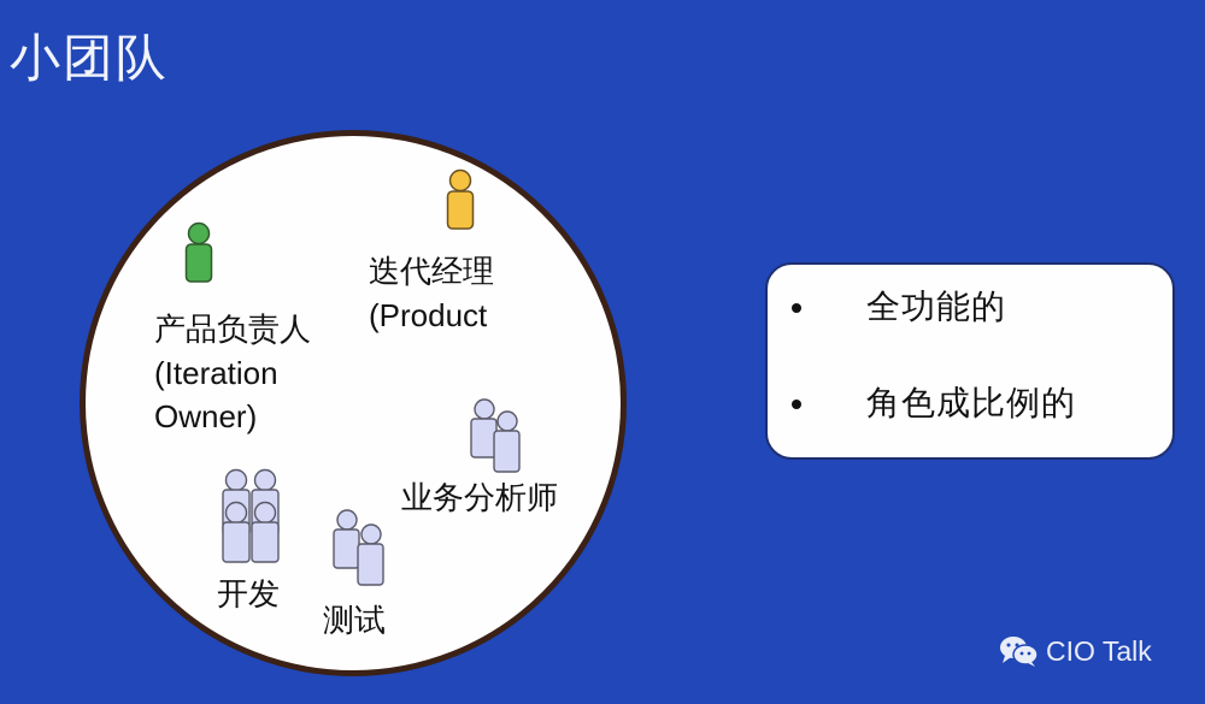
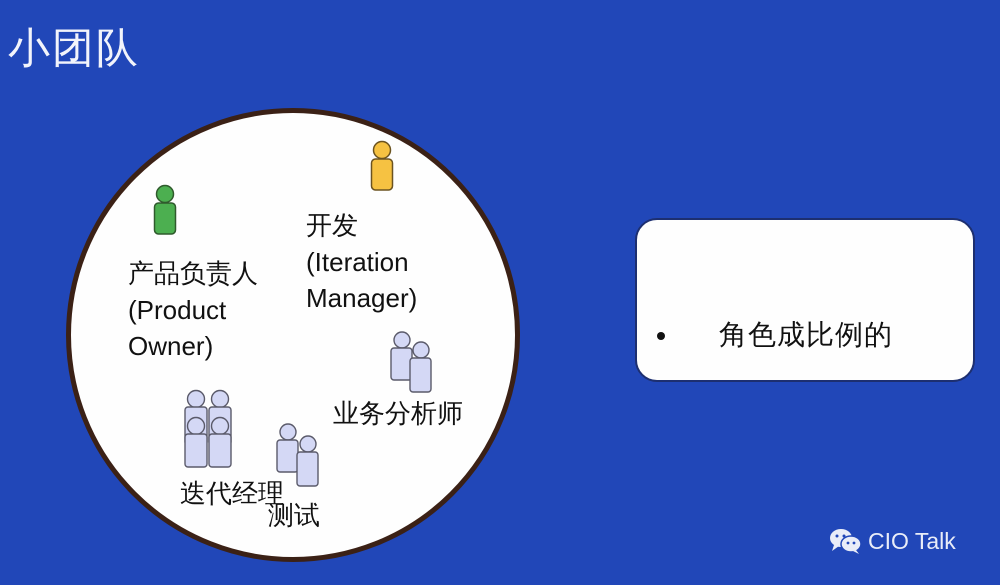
  小团队
  产品负责人
- (Iteration
+ (Product
  Owner)
- 迭代经理
+ 开发
- (Product
+ (Iteration
+ Manager)
  业务分析师
- 开发
+ 迭代经理
  测试
- 全功能的
  角色成比例的
  CIO Talk
